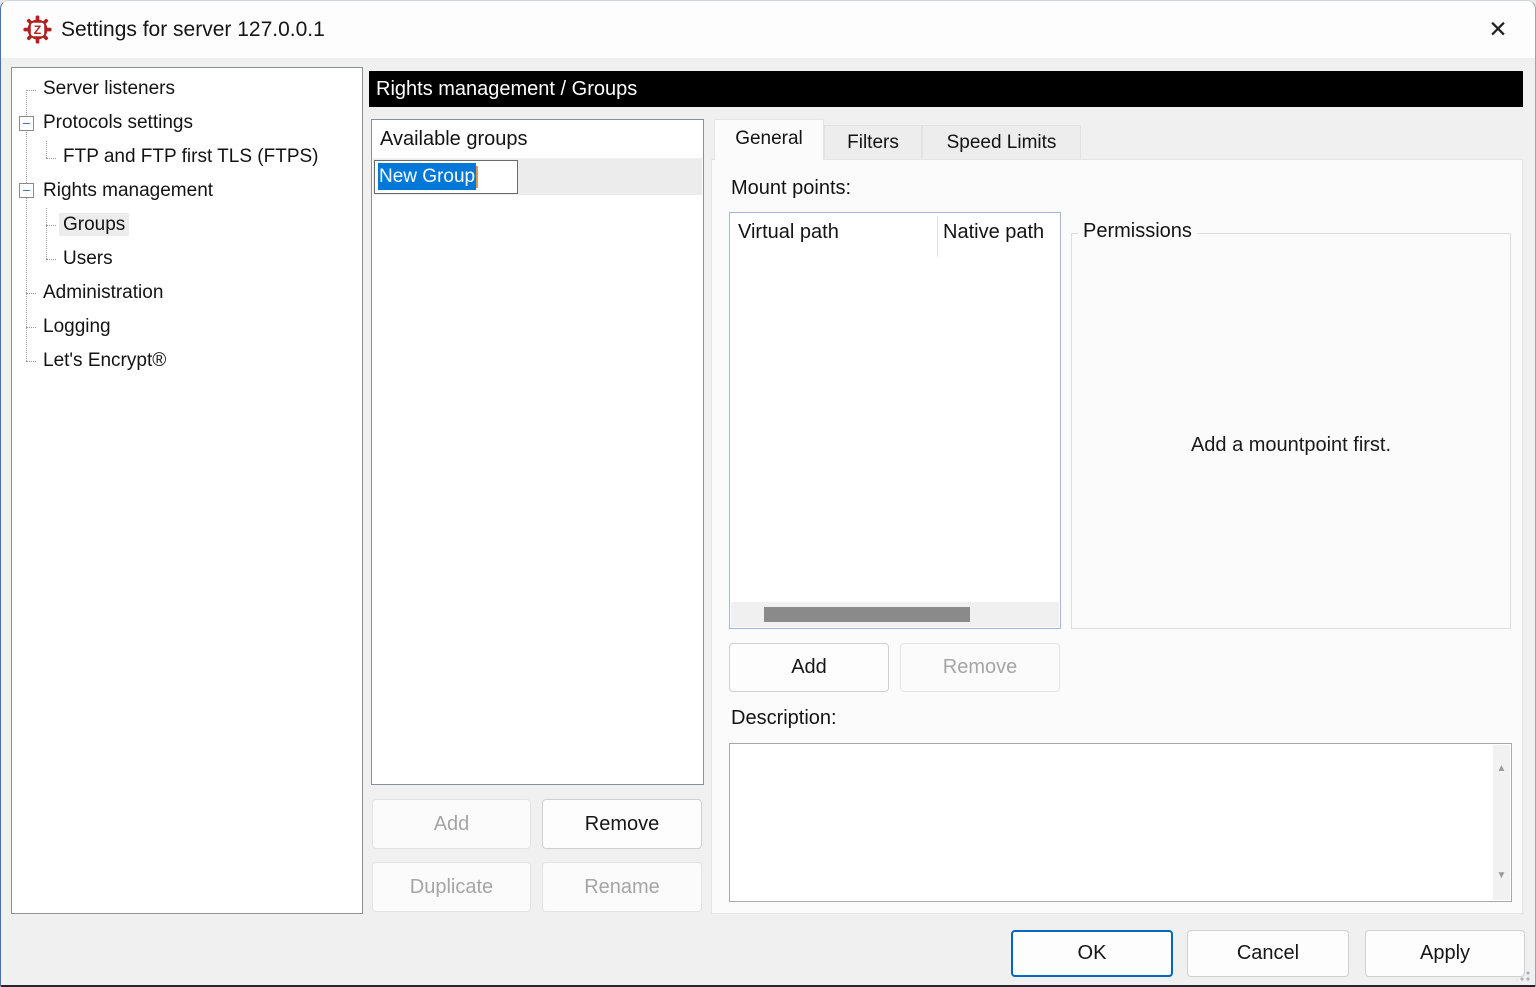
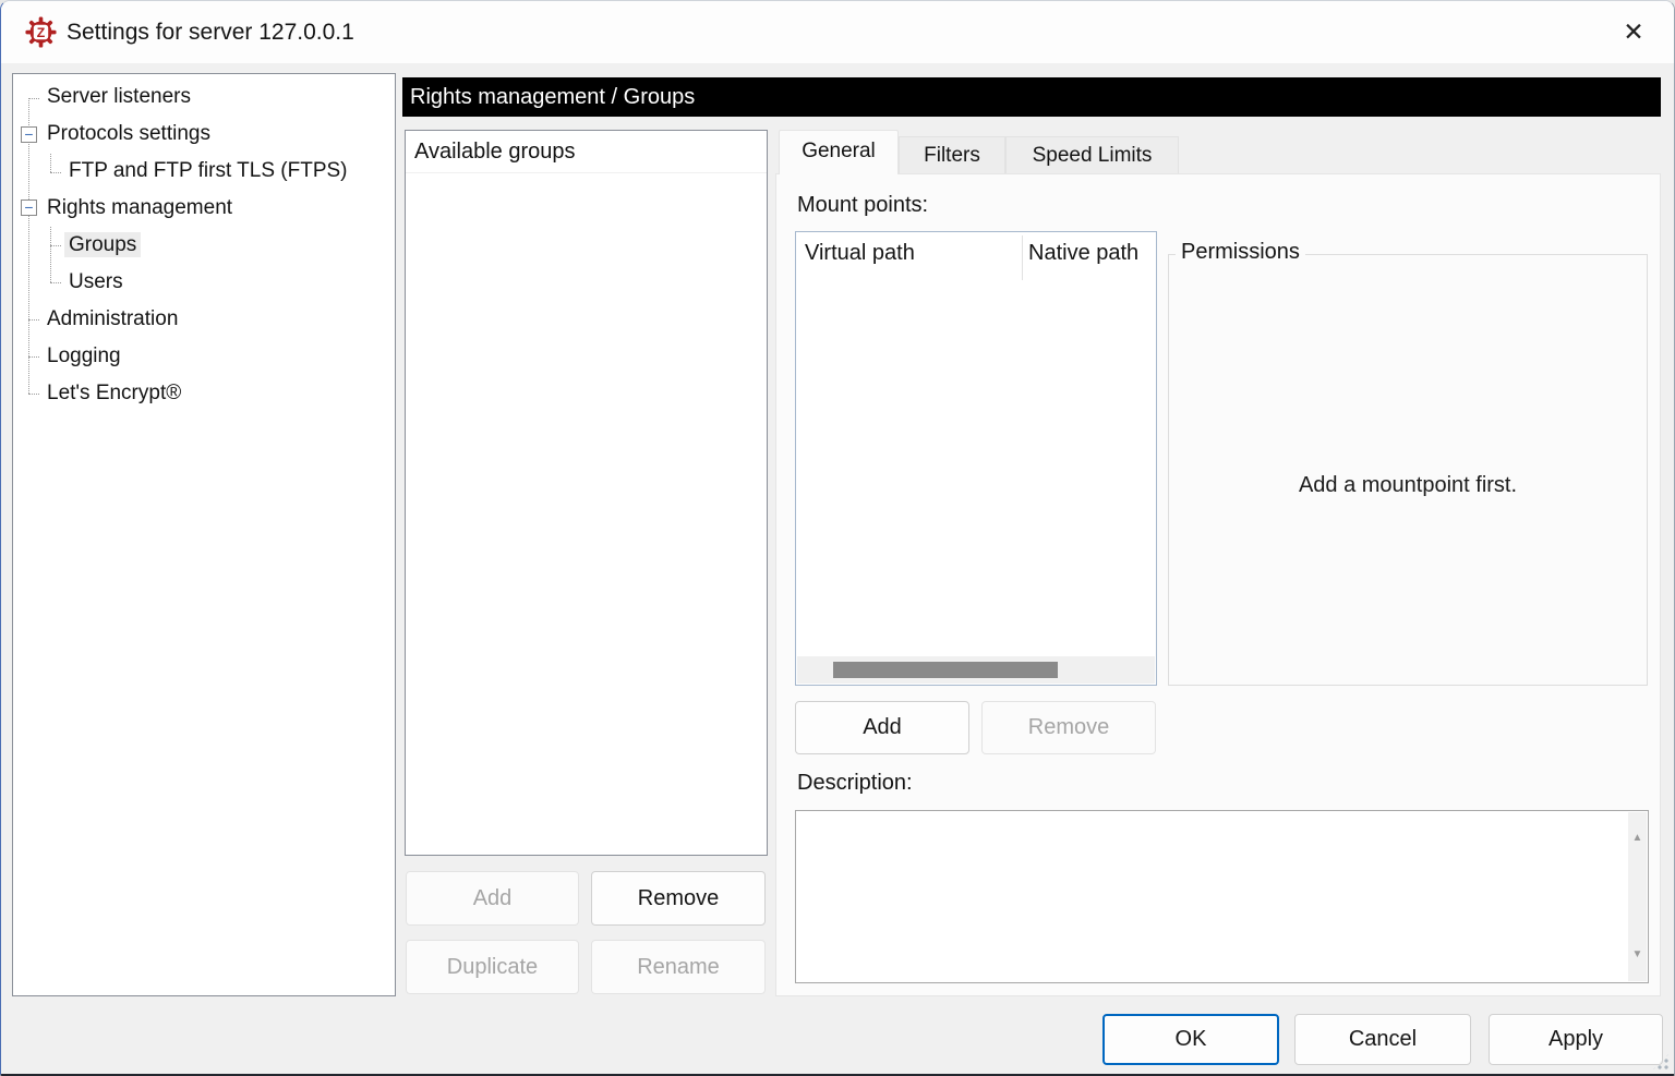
  Z
  Settings for server 127.0.0.1
  ✕
  Server listeners
  Protocols settings
  FTP and FTP first TLS (FTPS)
  Rights management
  Groups
  Users
  Administration
  Logging
  Let's Encrypt®
  −
  −
  Rights management / Groups
  Available groups
- New Group
  Add
  Remove
  Duplicate
  Rename
  General
  Filters
  Speed Limits
  Mount points:
  Virtual path
  Native path
  Permissions
  Add a mountpoint first.
  Add
  Remove
  Description:
  ▲
  ▼
  OK
  Cancel
  Apply
